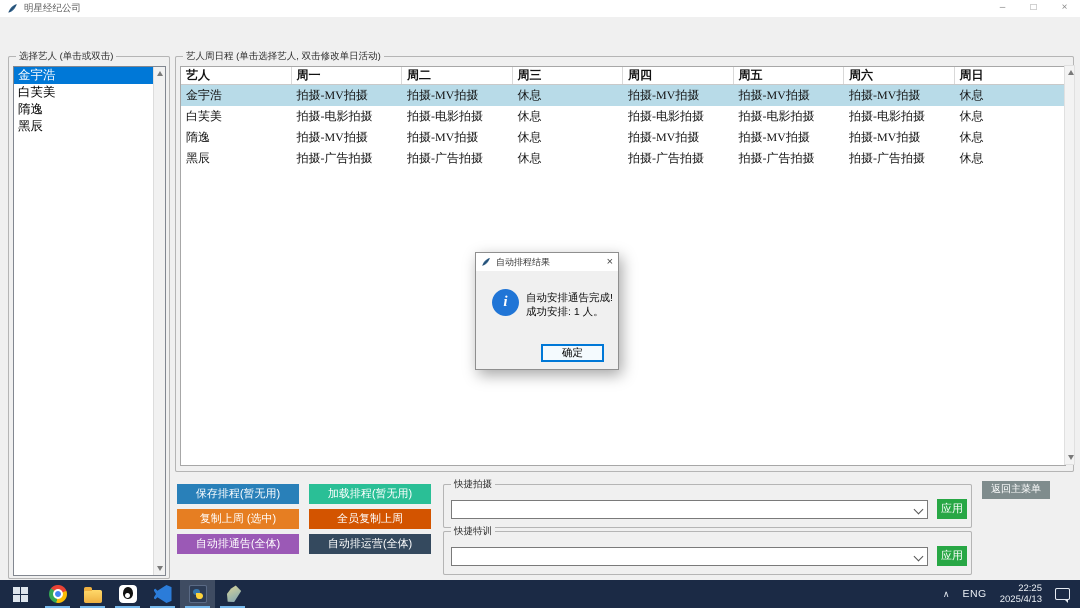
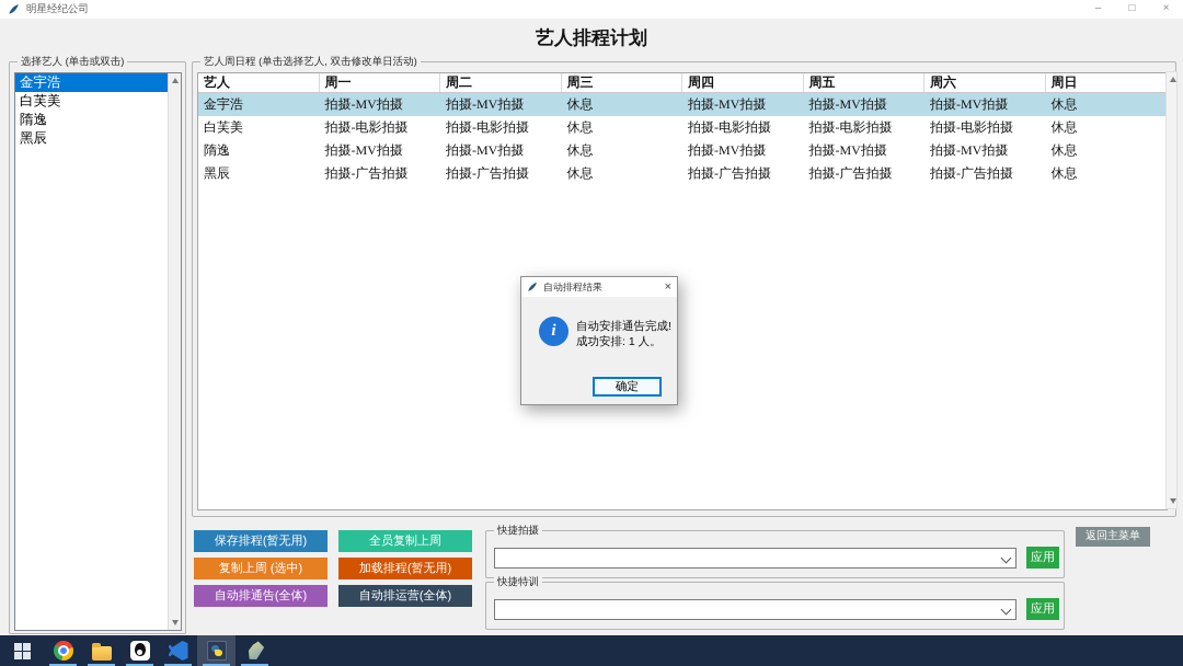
  明星经纪公司
  –
  □
  ×
+ 艺人排程计划
  选择艺人 (单击或双击)
  金宇浩
  白芙美
  隋逸
  黑辰
  艺人周日程 (单击选择艺人, 双击修改单日活动)
  艺人
  周一
  周二
  周三
  周四
  周五
  周六
  周日
  金宇浩
  拍摄-MV拍摄
  拍摄-MV拍摄
  休息
  拍摄-MV拍摄
  拍摄-MV拍摄
  拍摄-MV拍摄
  休息
  白芙美
  拍摄-电影拍摄
  拍摄-电影拍摄
  休息
  拍摄-电影拍摄
  拍摄-电影拍摄
  拍摄-电影拍摄
  休息
  隋逸
  拍摄-MV拍摄
  拍摄-MV拍摄
  休息
  拍摄-MV拍摄
  拍摄-MV拍摄
  拍摄-MV拍摄
  休息
  黑辰
  拍摄-广告拍摄
  拍摄-广告拍摄
  休息
  拍摄-广告拍摄
  拍摄-广告拍摄
  拍摄-广告拍摄
  休息
  保存排程(暂无用)
- 加载排程(暂无用)
+ 全员复制上周
  复制上周 (选中)
- 全员复制上周
+ 加载排程(暂无用)
  自动排通告(全体)
  自动排运营(全体)
  快捷拍摄
  应用
  快捷特训
  应用
  返回主菜单
  自动排程结果
  ×
  i
  自动安排通告完成!
  成功安排: 1 人。
  确定
- ∧
- ENG
- 22:25
- 2025/4/13
